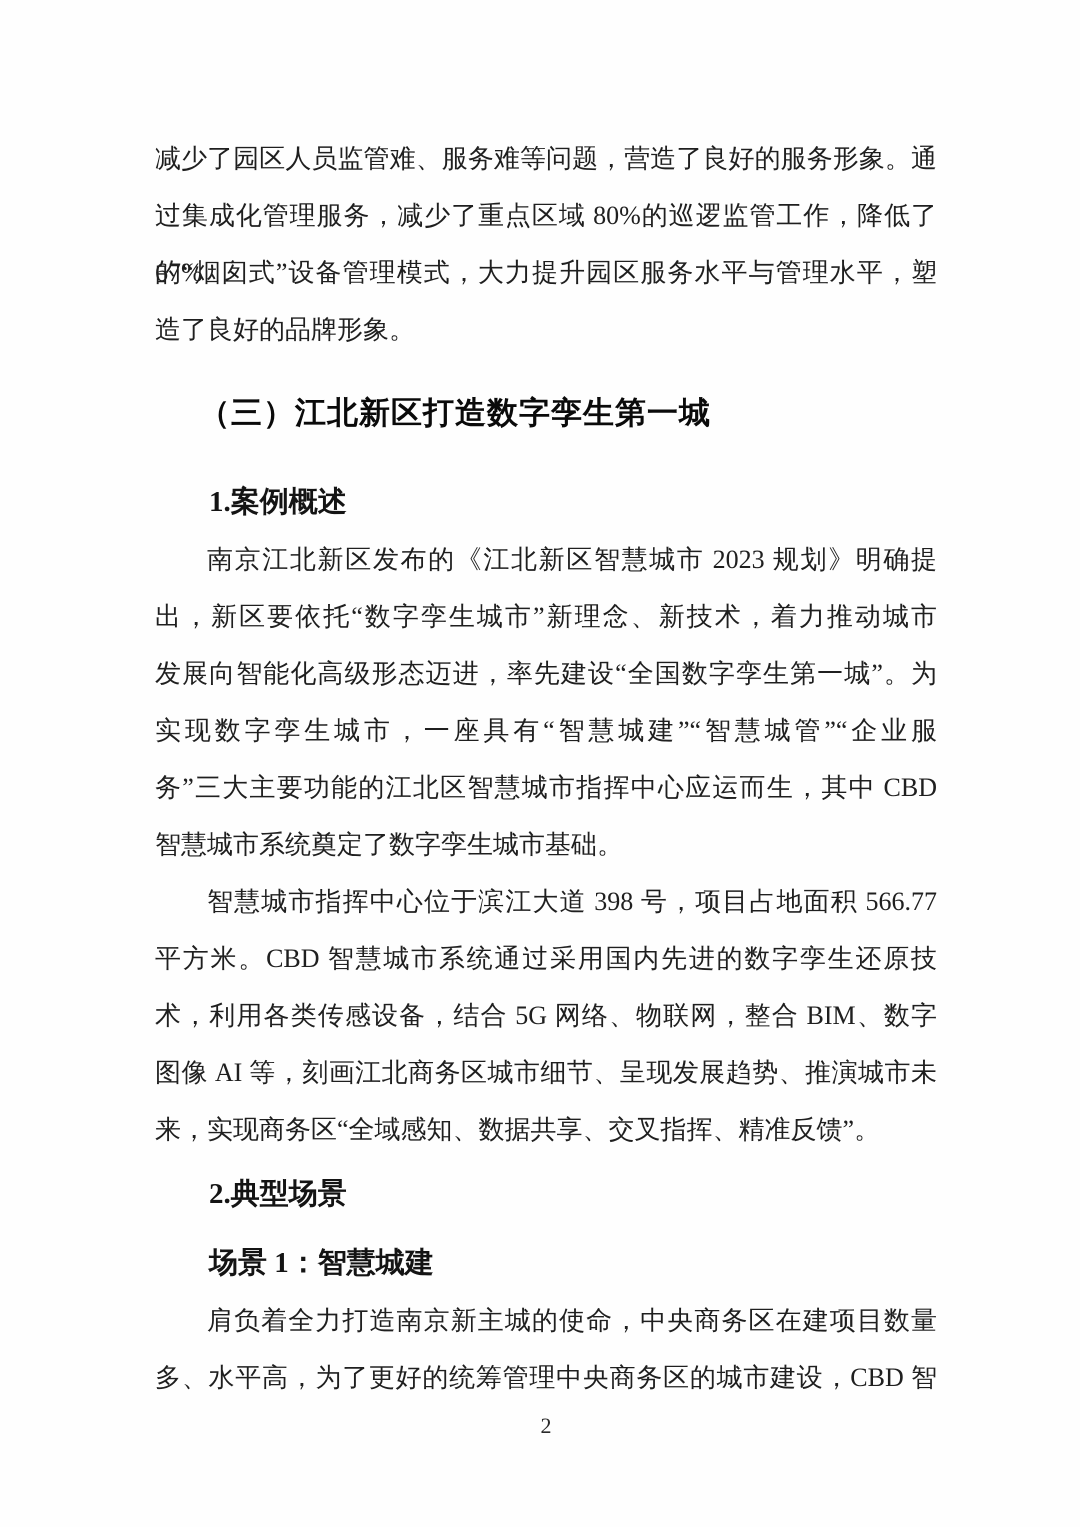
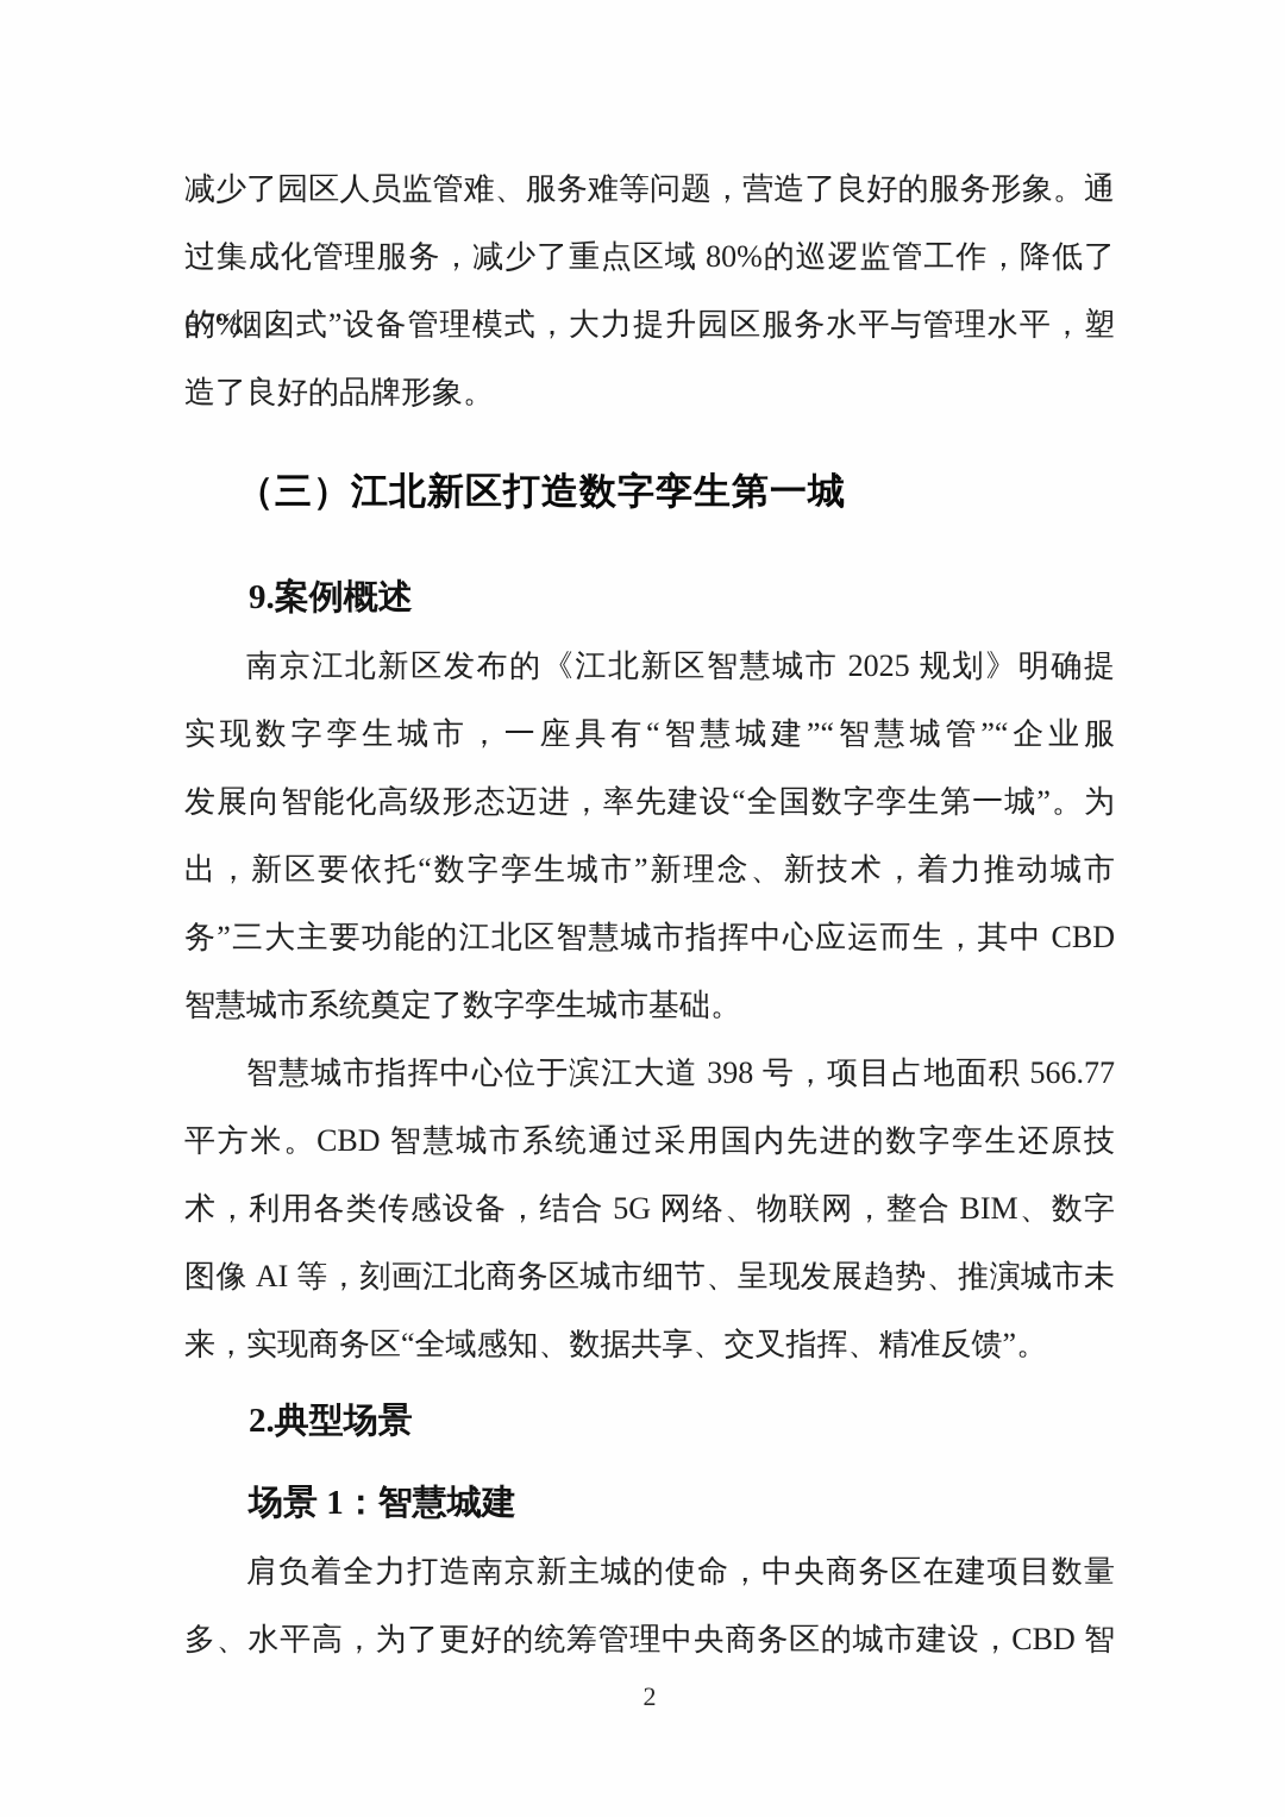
  减少了园区人员监管难、服务难等问题，营造了良好的服务形象。通
  过集成化管理服务，减少了重点区域 80%的巡逻监管工作，降低了 67%
  的“烟囱式”设备管理模式，大力提升园区服务水平与管理水平，塑
  造了良好的品牌形象。
  （三）江北新区打造数字孪生第一城
- 1.案例概述
+ 9.案例概述
- 南京江北新区发布的《江北新区智慧城市 2023 规划》明确提
+ 南京江北新区发布的《江北新区智慧城市 2025 规划》明确提
- 出，新区要依托“数字孪生城市”新理念、新技术，着力推动城市
+ 实现数字孪生城市，一座具有“智慧城建”“智慧城管”“企业服
  发展向智能化高级形态迈进，率先建设“全国数字孪生第一城”。为
- 实现数字孪生城市，一座具有“智慧城建”“智慧城管”“企业服
+ 出，新区要依托“数字孪生城市”新理念、新技术，着力推动城市
  务”三大主要功能的江北区智慧城市指挥中心应运而生，其中 CBD
  智慧城市系统奠定了数字孪生城市基础。
  智慧城市指挥中心位于滨江大道 398 号，项目占地面积 566.77
  平方米。CBD 智慧城市系统通过采用国内先进的数字孪生还原技
  术，利用各类传感设备，结合 5G 网络、物联网，整合 BIM、数字
  图像 AI 等，刻画江北商务区城市细节、呈现发展趋势、推演城市未
  来，实现商务区“全域感知、数据共享、交叉指挥、精准反馈”。
  2.典型场景
  场景 1：智慧城建
  肩负着全力打造南京新主城的使命，中央商务区在建项目数量
  多、水平高，为了更好的统筹管理中央商务区的城市建设，CBD 智
  2
